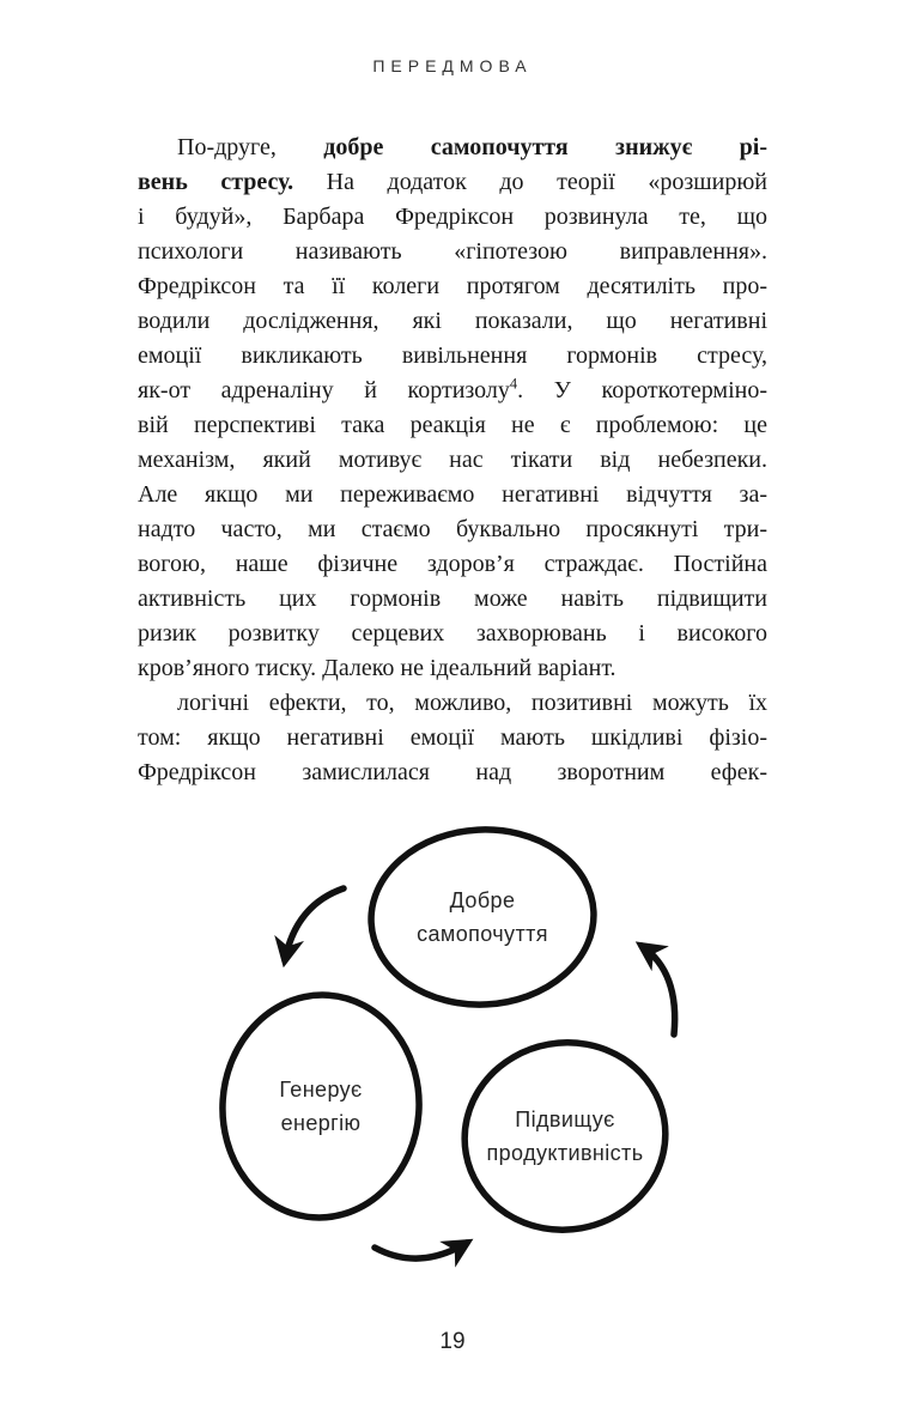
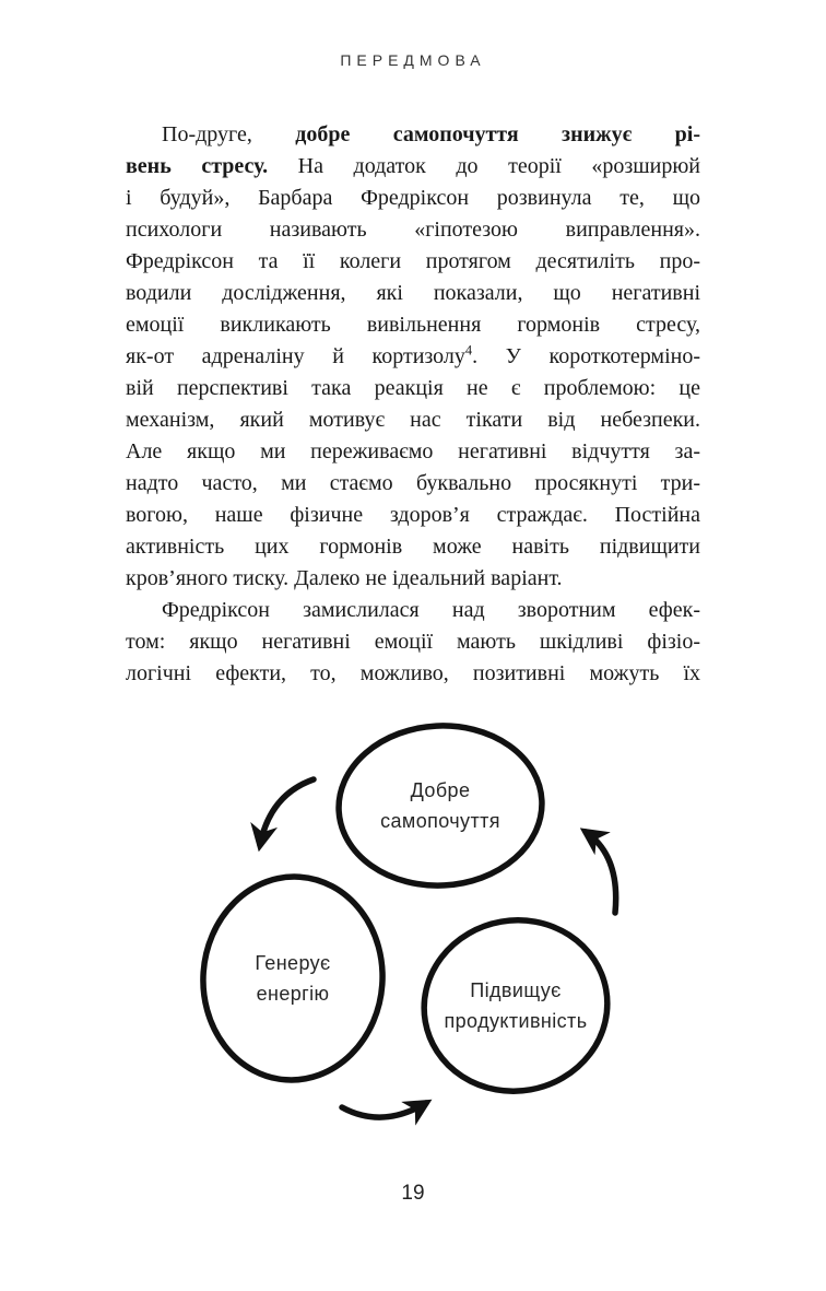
  ПЕРЕДМОВА
  По-друге, добре самопочуття знижує рі-
  вень стресу. На додаток до теорії «розширюй
  і будуй», Барбара Фредріксон розвинула те, що
  психологи називають «гіпотезою виправлення».
  Фредріксон та її колеги протягом десятиліть про-
  водили дослідження, які показали, що негативні
  емоції викликають вивільнення гормонів стресу,
  як-от адреналіну й кортизолу4. У короткотерміно-
  вій перспективі така реакція не є проблемою: це
  механізм, який мотивує нас тікати від небезпеки.
  Але якщо ми переживаємо негативні відчуття за-
  надто часто, ми стаємо буквально просякнуті три-
  вогою, наше фізичне здоров’я страждає. Постійна
  активність цих гормонів може навіть підвищити
- ризик розвитку серцевих захворювань і високого
  кров’яного тиску. Далеко не ідеальний варіант.
- логічні ефекти, то, можливо, позитивні можуть їх
+ Фредріксон замислилася над зворотним ефек-
  том: якщо негативні емоції мають шкідливі фізіо-
- Фредріксон замислилася над зворотним ефек-
+ логічні ефекти, то, можливо, позитивні можуть їх
  Добре самопочуття
  Генерує енергію
  Підвищує продуктивність
  19
